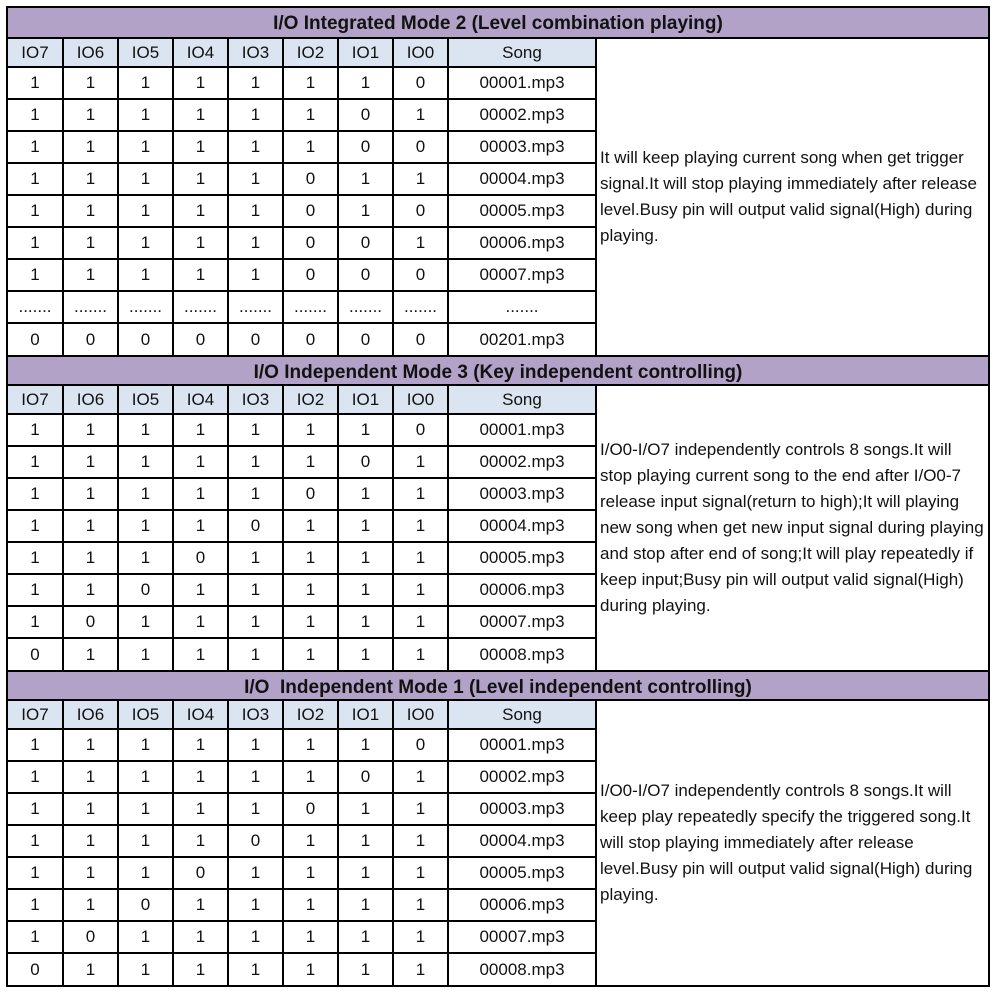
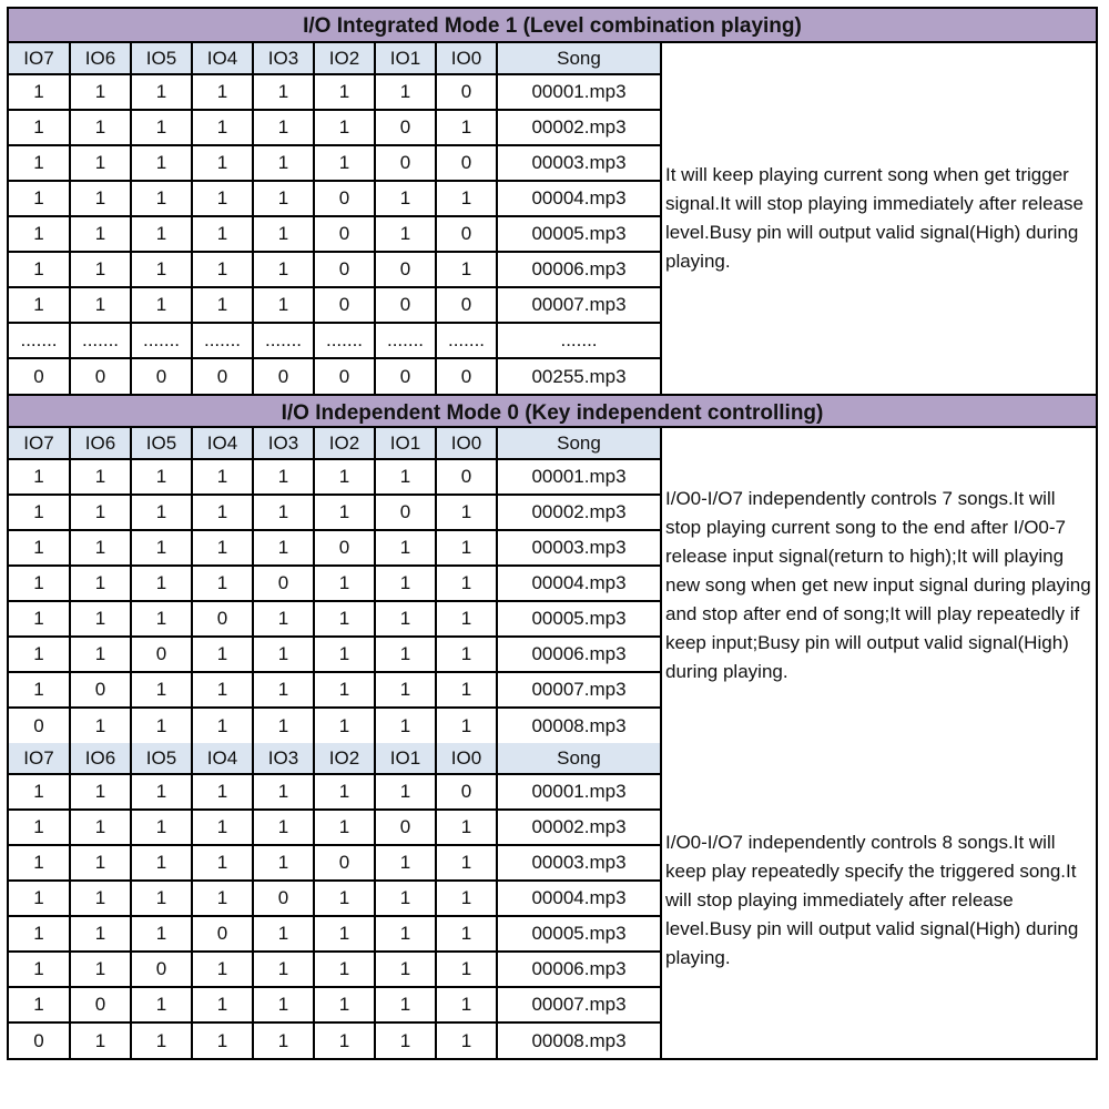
- I/O Integrated Mode 2 (Level combination playing)
+ I/O Integrated Mode 1 (Level combination playing)
  IO7	IO6	IO5	IO4	IO3	IO2	IO1	IO0	Song
  1	1	1	1	1	1	1	0	00001.mp3
  1	1	1	1	1	1	0	1	00002.mp3
  1	1	1	1	1	1	0	0	00003.mp3
  1	1	1	1	1	0	1	1	00004.mp3
  1	1	1	1	1	0	1	0	00005.mp3
  1	1	1	1	1	0	0	1	00006.mp3
  1	1	1	1	1	0	0	0	00007.mp3
  .......	.......	.......	.......	.......	.......	.......	.......	.......
- 0	0	0	0	0	0	0	0	00201.mp3
+ 0	0	0	0	0	0	0	0	00255.mp3
  It will keep playing current song when get trigger signal.It will stop playing immediately after release level.Busy pin will output valid signal(High) during playing.
- I/O Independent Mode 3 (Key independent controlling)
+ I/O Independent Mode 0 (Key independent controlling)
  IO7	IO6	IO5	IO4	IO3	IO2	IO1	IO0	Song
  1	1	1	1	1	1	1	0	00001.mp3
  1	1	1	1	1	1	0	1	00002.mp3
  1	1	1	1	1	0	1	1	00003.mp3
  1	1	1	1	0	1	1	1	00004.mp3
  1	1	1	0	1	1	1	1	00005.mp3
  1	1	0	1	1	1	1	1	00006.mp3
  1	0	1	1	1	1	1	1	00007.mp3
  0	1	1	1	1	1	1	1	00008.mp3
- I/O0-I/O7 independently controls 8 songs.It will stop playing current song to the end after I/O0-7 release input signal(return to high);It will playing new song when get new input signal during playing and stop after end of song;It will play repeatedly if keep input;Busy pin will output valid signal(High) during playing.
+ I/O0-I/O7 independently controls 7 songs.It will stop playing current song to the end after I/O0-7 release input signal(return to high);It will playing new song when get new input signal during playing and stop after end of song;It will play repeatedly if keep input;Busy pin will output valid signal(High) during playing.
- I/O Independent Mode 1 (Level independent controlling)
  IO7	IO6	IO5	IO4	IO3	IO2	IO1	IO0	Song
  1	1	1	1	1	1	1	0	00001.mp3
  1	1	1	1	1	1	0	1	00002.mp3
  1	1	1	1	1	0	1	1	00003.mp3
  1	1	1	1	0	1	1	1	00004.mp3
  1	1	1	0	1	1	1	1	00005.mp3
  1	1	0	1	1	1	1	1	00006.mp3
  1	0	1	1	1	1	1	1	00007.mp3
  0	1	1	1	1	1	1	1	00008.mp3
  I/O0-I/O7 independently controls 8 songs.It will keep play repeatedly specify the triggered song.It will stop playing immediately after release level.Busy pin will output valid signal(High) during playing.
